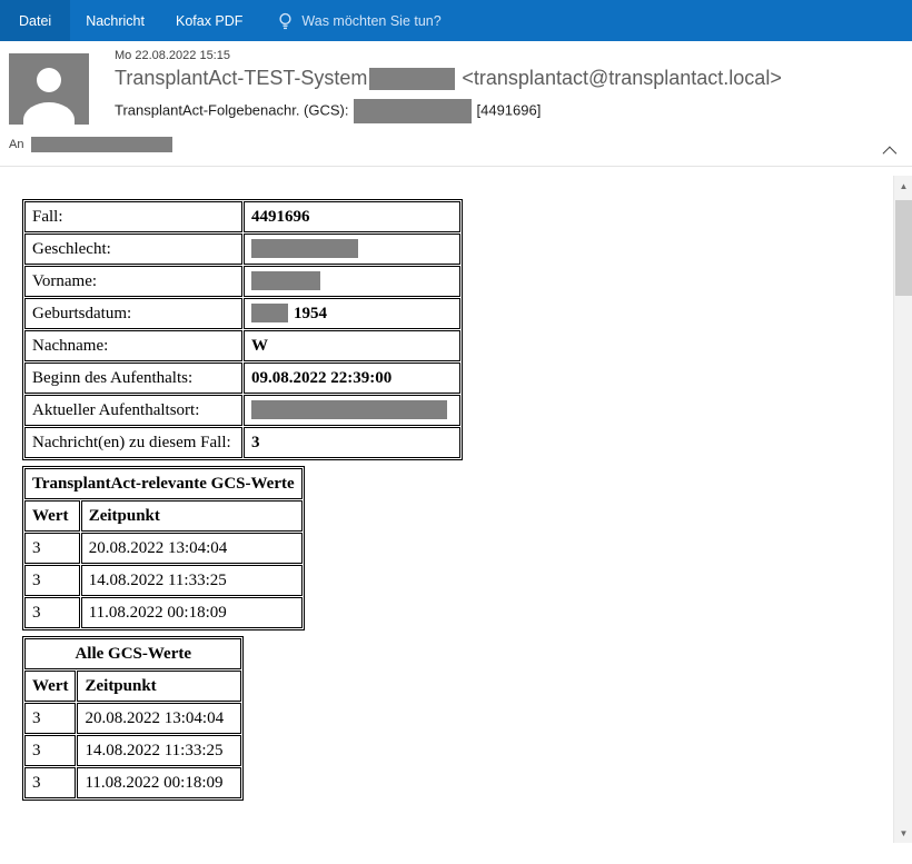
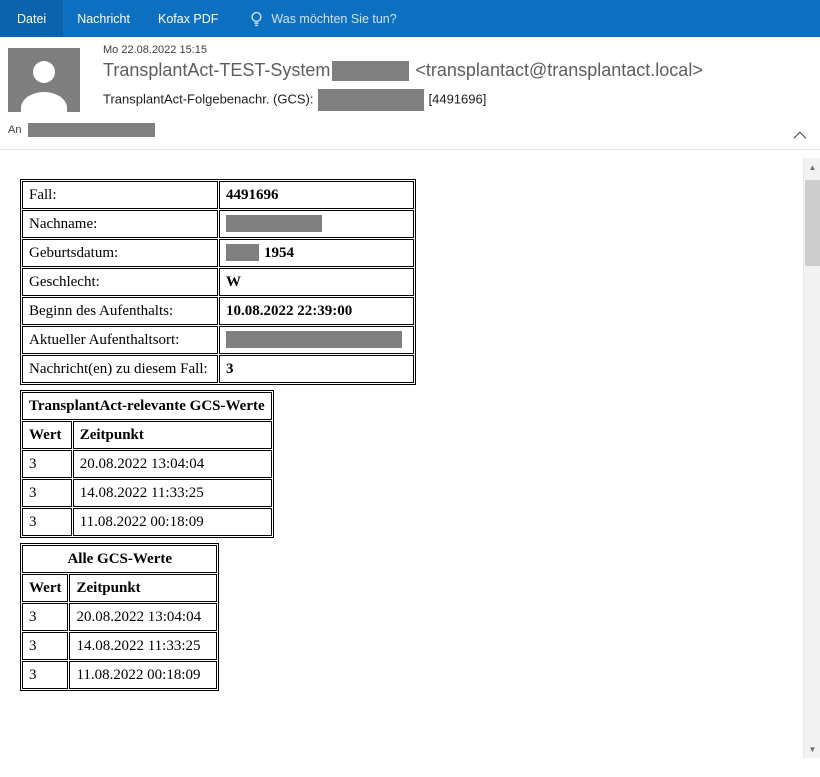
  Datei
  Nachricht
  Kofax PDF
  Was möchten Sie tun?
  Mo 22.08.2022 15:15
  TransplantAct-TEST-System <transplantact@transplantact.local>
  TransplantAct-Folgebenachr. (GCS): [4491696]
  An
  Fall:	4491696
- Geschlecht:
+ Nachname:
- Vorname:
  Geburtsdatum:	1954
- Nachname:	W
+ Geschlecht:	W
- Beginn des Aufenthalts:	09.08.2022 22:39:00
+ Beginn des Aufenthalts:	10.08.2022 22:39:00
  Aktueller Aufenthaltsort:
  Nachricht(en) zu diesem Fall:	3
  TransplantAct-relevante GCS-Werte
  Wert	Zeitpunkt
  3	20.08.2022 13:04:04
  3	14.08.2022 11:33:25
  3	11.08.2022 00:18:09
  Alle GCS-Werte
  Wert	Zeitpunkt
  3	20.08.2022 13:04:04
  3	14.08.2022 11:33:25
  3	11.08.2022 00:18:09
  ▲
  ▼
